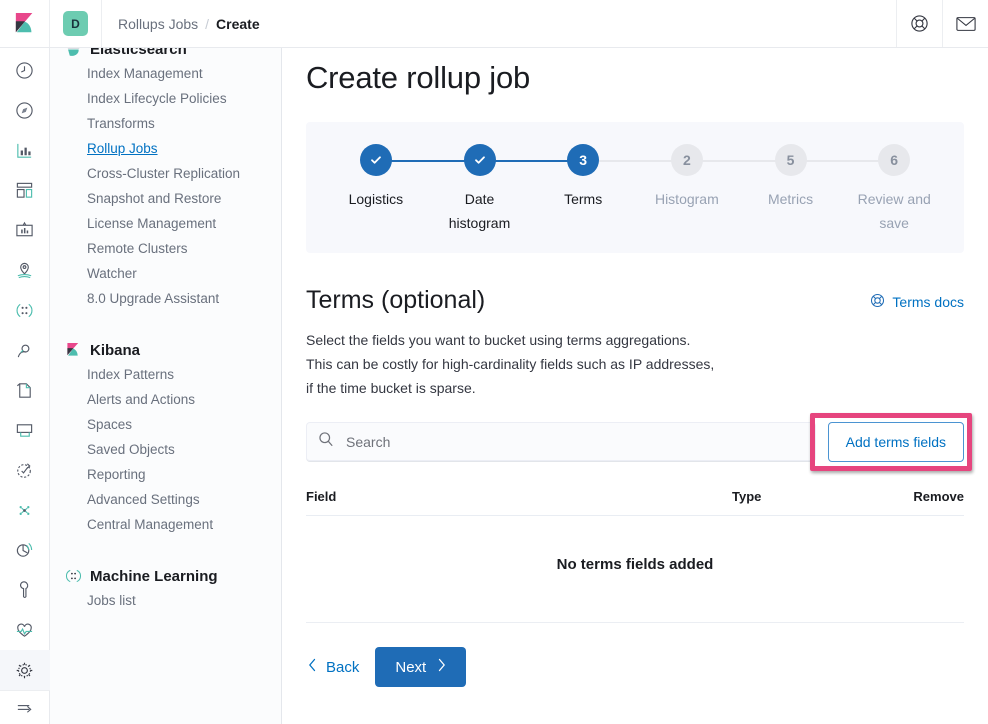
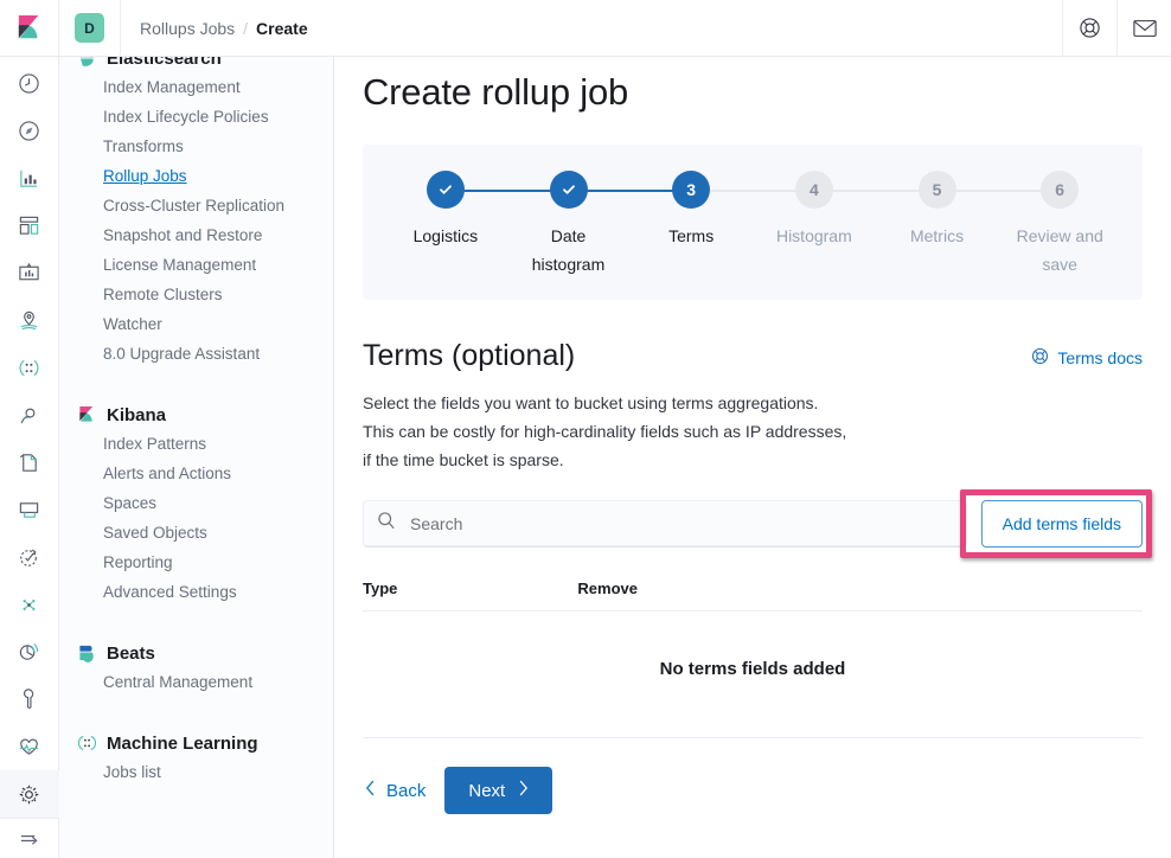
  D
  Rollups Jobs
  /
  Create
  Elasticsearch
  Index Management
  Index Lifecycle Policies
  Transforms
  Rollup Jobs
  Cross-Cluster Replication
  Snapshot and Restore
  License Management
  Remote Clusters
  Watcher
  8.0 Upgrade Assistant
  Kibana
  Index Patterns
  Alerts and Actions
  Spaces
  Saved Objects
  Reporting
  Advanced Settings
+ Beats
  Central Management
  Machine Learning
  Jobs list
  Create rollup job
  Logistics
  Date histogram
  3
  Terms
- 2
+ 4
  Histogram
  5
  Metrics
  6
  Review and save
  Terms (optional)
  Terms docs
  Select the fields you want to bucket using terms aggregations.
  This can be costly for high-cardinality fields such as IP addresses,
  if the time bucket is sparse.
  Search
  Add terms fields
- Field
  Type
  Remove
  No terms fields added
  Back
  Next
